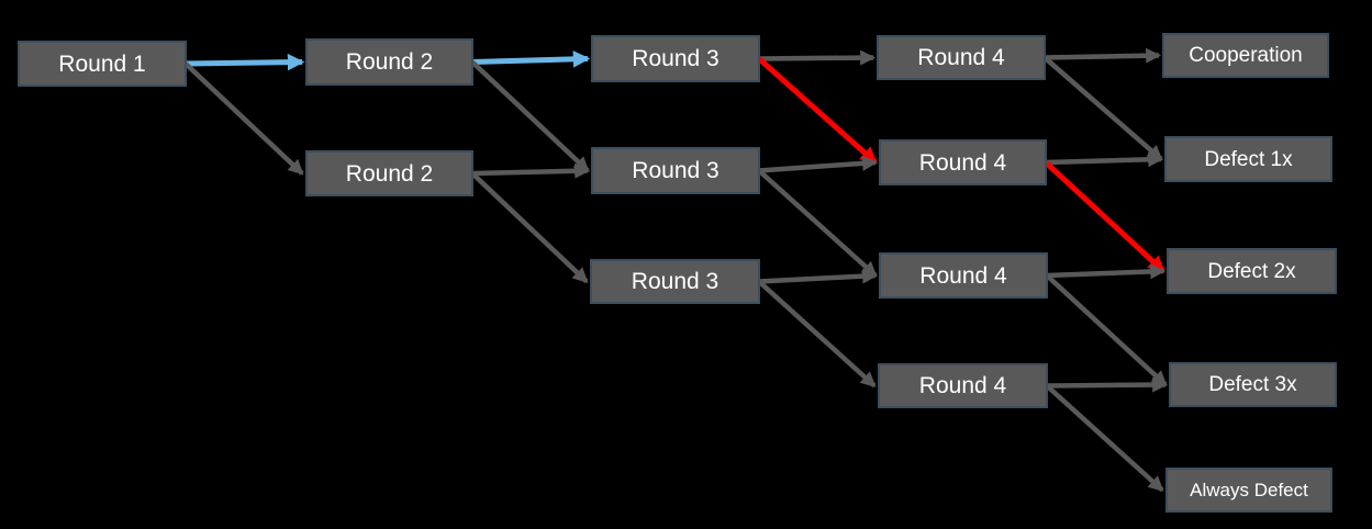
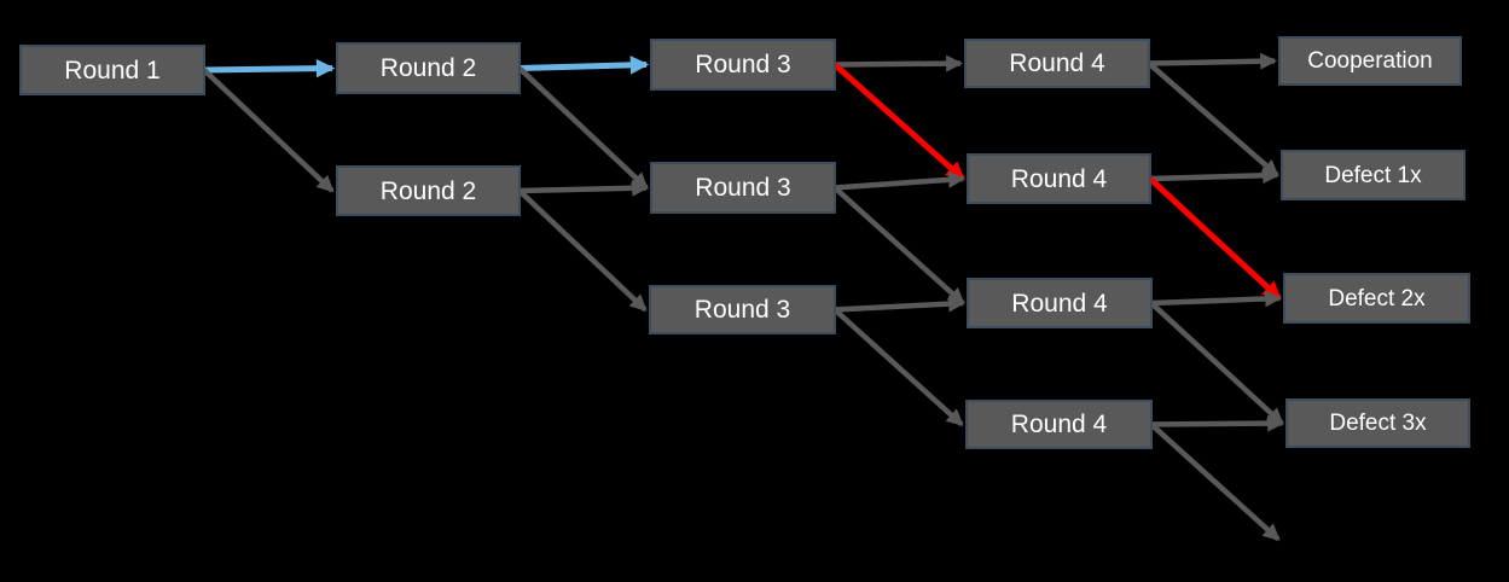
  Round 1
  Round 2
  Round 2
  Round 3
  Round 3
  Round 3
  Round 4
  Round 4
  Round 4
  Round 4
  Cooperation
  Defect 1x
  Defect 2x
  Defect 3x
- Always Defect
